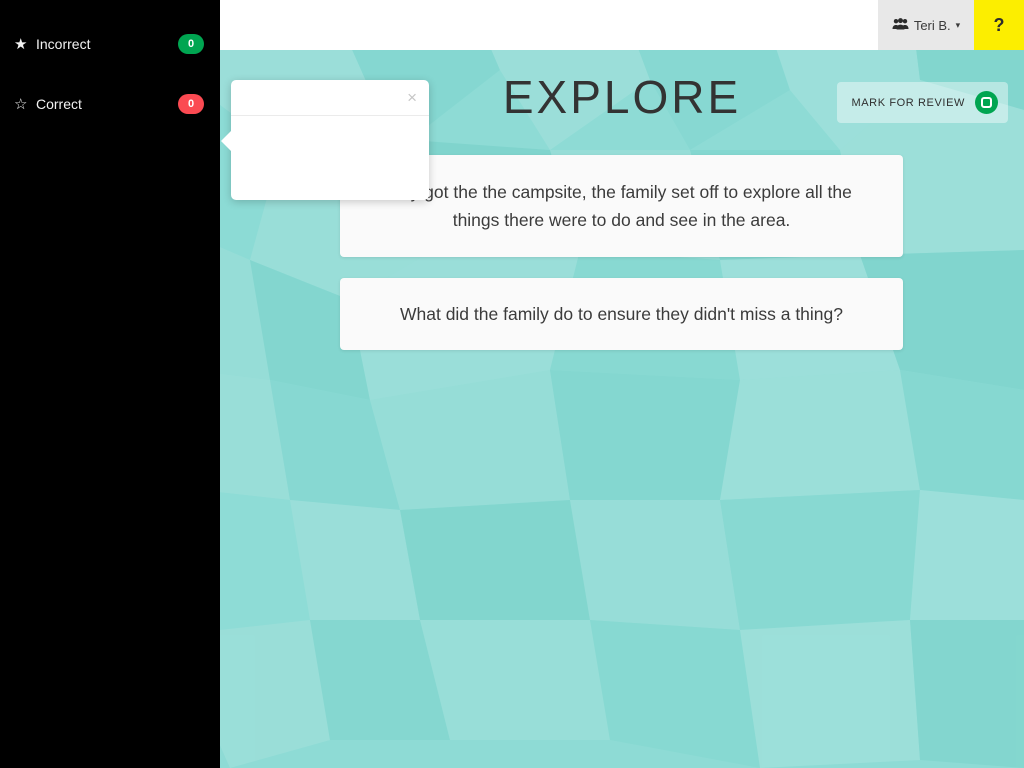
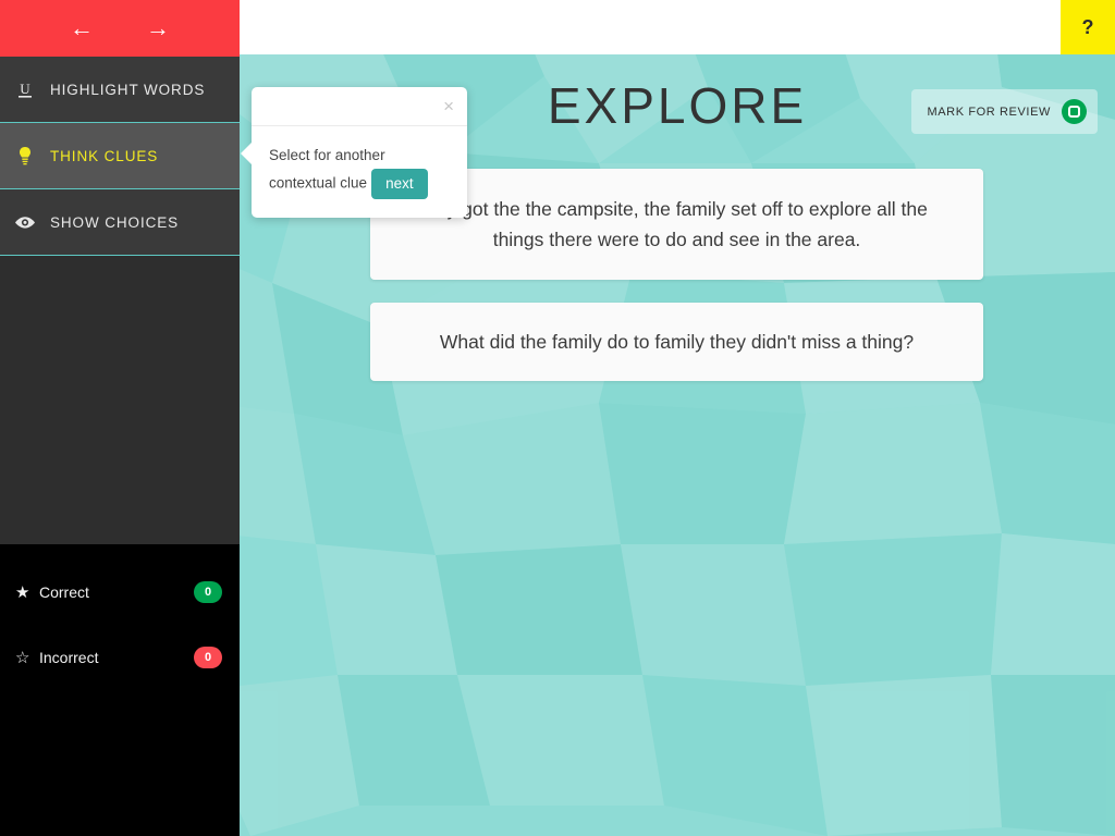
+ ←
+ →
+ U
+ HIGHLIGHT WORDS
+ THINK CLUES
+ SHOW CHOICES
  ★
- Incorrect
+ Correct
  0
  ☆
- Correct
+ Incorrect
  0
- Teri B.
- ▾
  ?
  EXPLORE
  MARK FOR REVIEW
  got the the campsite, the family set off to explore all the things there were to do and see in the area.
- What did the family do to ensure they didn't miss a thing?
+ What did the family do to family they didn't miss a thing?
  ×
+ Select for another contextual clue next
